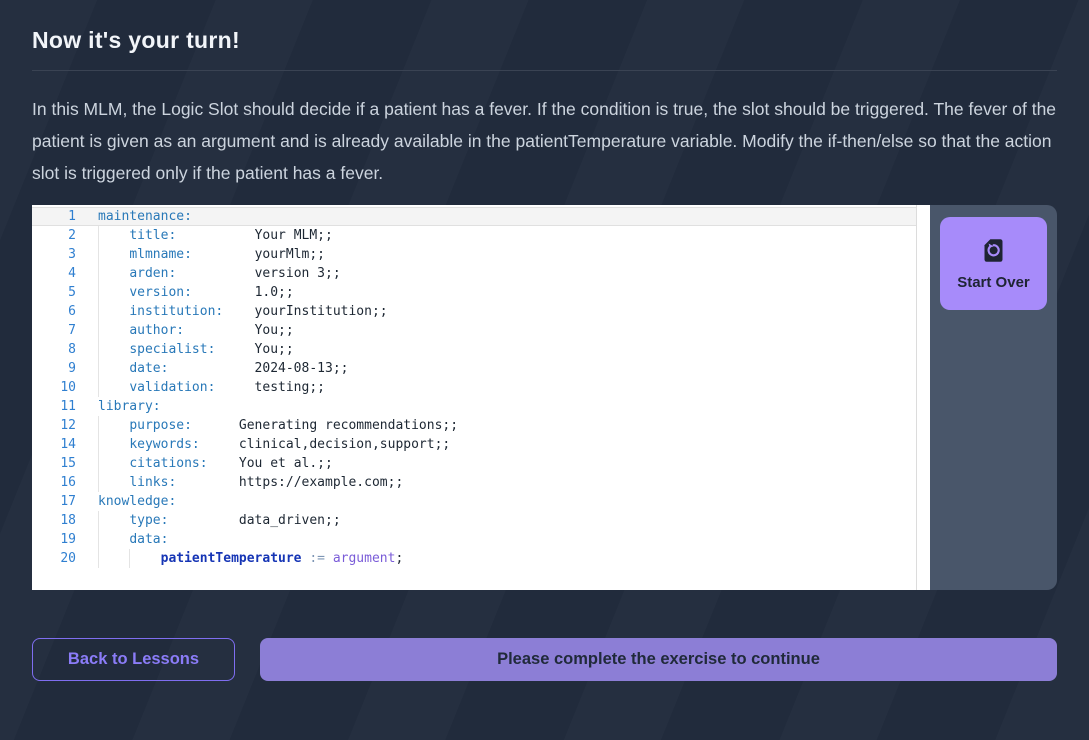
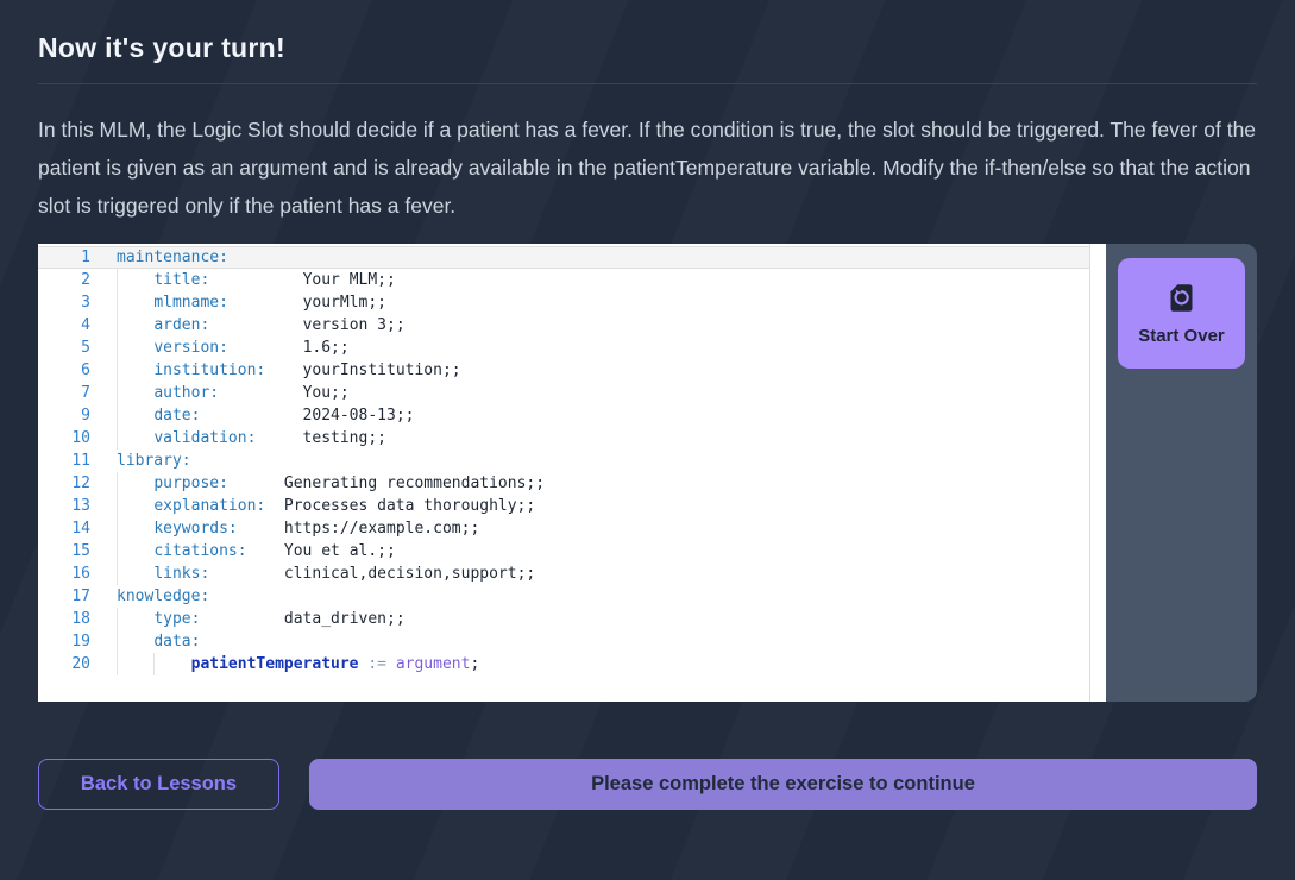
  Now it's your turn!
  In this MLM, the Logic Slot should decide if a patient has a fever. If the condition is true, the slot should be triggered. The fever of the patient is given as an argument and is already available in the patientTemperature variable. Modify the if-then/else so that the action slot is triggered only if the patient has a fever.
  1
  maintenance:
  2
  title: Your MLM;;
  3
  mlmname: yourMlm;;
  4
  arden: version 3;;
  5
- version: 1.0;;
+ version: 1.6;;
  6
  institution: yourInstitution;;
  7
  author: You;;
- 8
- specialist: You;;
  9
  date: 2024-08-13;;
  10
  validation: testing;;
  11
  library:
  12
  purpose: Generating recommendations;;
+ 13
+ explanation: Processes data thoroughly;;
  14
- keywords: clinical,decision,support;;
+ keywords: https://example.com;;
  15
  citations: You et al.;;
  16
- links: https://example.com;;
+ links: clinical,decision,support;;
  17
  knowledge:
  18
  type: data_driven;;
  19
  data:
  20
  patientTemperature := argument;
  Start Over
  Back to Lessons
  Please complete the exercise to continue
